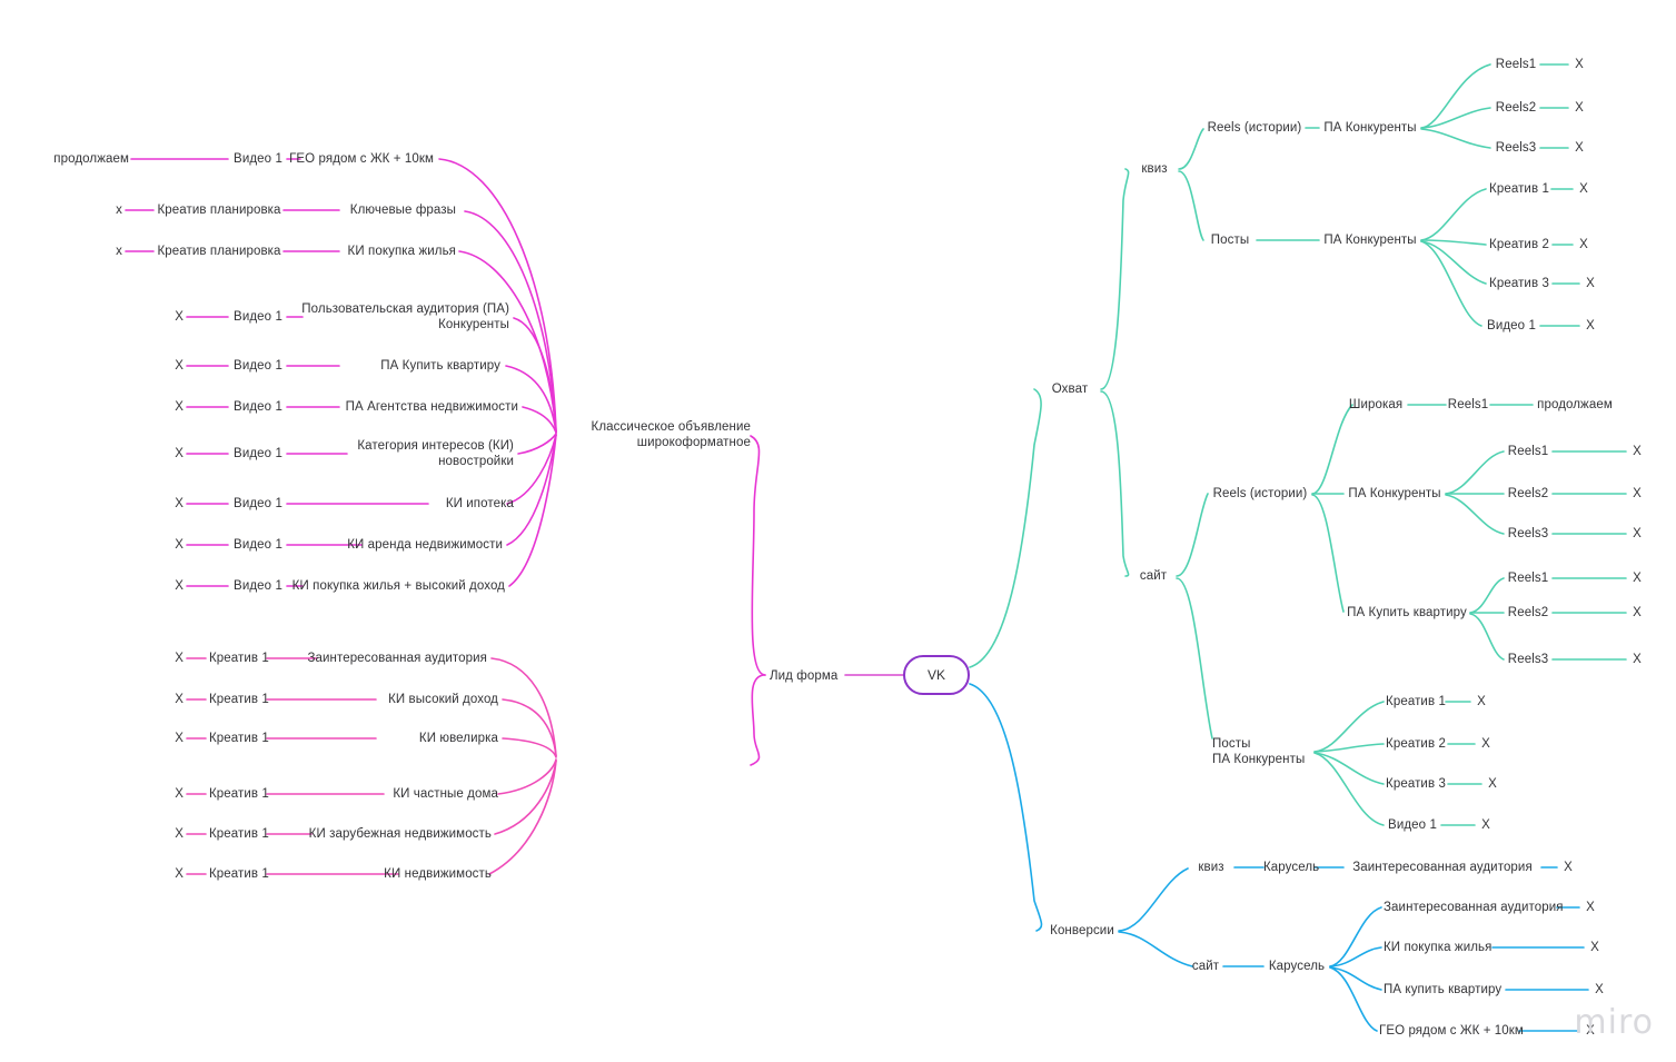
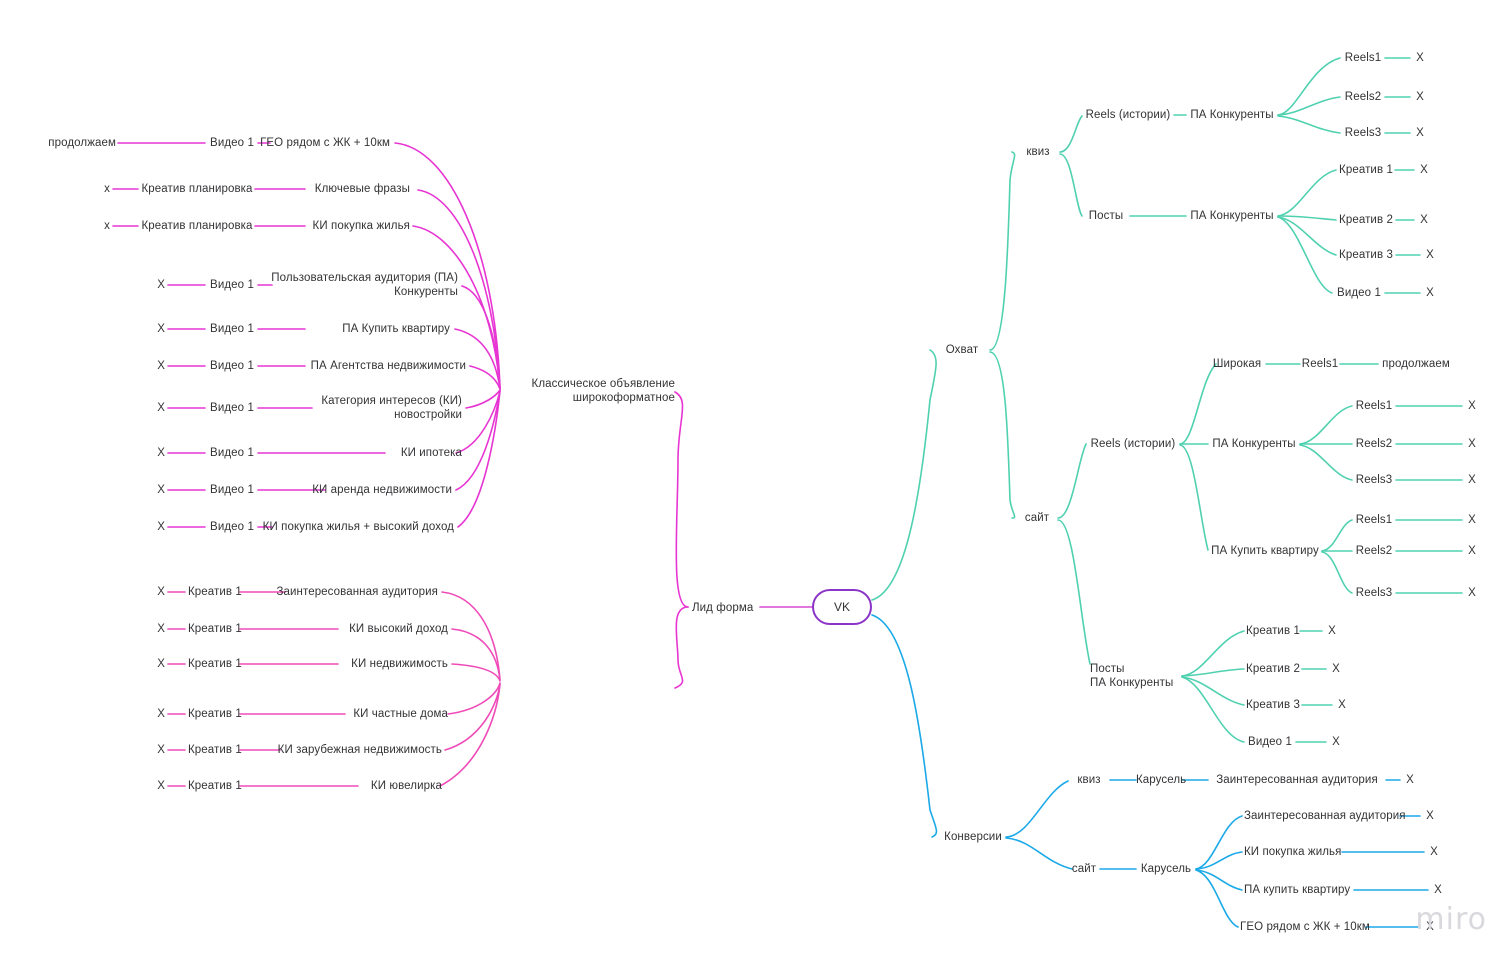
  VK
  Лид форма
  Классическое объявление
  широкоформатное
  продолжаем
  x
  x
  X
  X
  X
  X
  X
  X
  X
  Видео 1
  Креатив планировка
  Креатив планировка
  Видео 1
  Видео 1
  Видео 1
  Видео 1
  Видео 1
  Видео 1
  Видео 1
  ГЕО рядом с ЖК + 10км
  Ключевые фразы
  КИ покупка жилья
  Пользовательская аудитория (ПА)
  Конкуренты
  ПА Купить квартиру
  ПА Агентства недвижимости
  Категория интересов (КИ)
  новостройки
  КИ ипотека
  КИ аренда недвижимости
  КИ покупка жилья + высокий доход
  X
  X
  X
  X
  X
  X
  Креатив 1
  Креатив 1
  Креатив 1
  Креатив 1
  Креатив 1
  Креатив 1
  Заинтересованная аудитория
  КИ высокий доход
- КИ ювелирка
+ КИ недвижимость
  КИ частные дома
  КИ зарубежная недвижимость
- КИ недвижимость
+ КИ ювелирка
  Охват
  квиз
  сайт
  Reels (истории)
  ПА Конкуренты
  Посты
  ПА Конкуренты
  Reels1
  Reels2
  Reels3
  X
  X
  X
  Креатив 1
  Креатив 2
  Креатив 3
  Видео 1
  X
  X
  X
  X
  Reels (истории)
  Широкая
  Reels1
  продолжаем
  ПА Конкуренты
  Reels1
  Reels2
  Reels3
  X
  X
  X
  ПА Купить квартиру
  Reels1
  Reels2
  Reels3
  X
  X
  X
  Посты
  ПА Конкуренты
  Креатив 1
  Креатив 2
  Креатив 3
  Видео 1
  X
  X
  X
  X
  Конверсии
  квиз
  Карусель
  Заинтересованная аудитория
  X
  сайт
  Карусель
  Заинтересованная аудитория
  КИ покупка жилья
  ПА купить квартиру
  ГЕО рядом с ЖК + 10км
  X
  X
  X
  X
  miro
